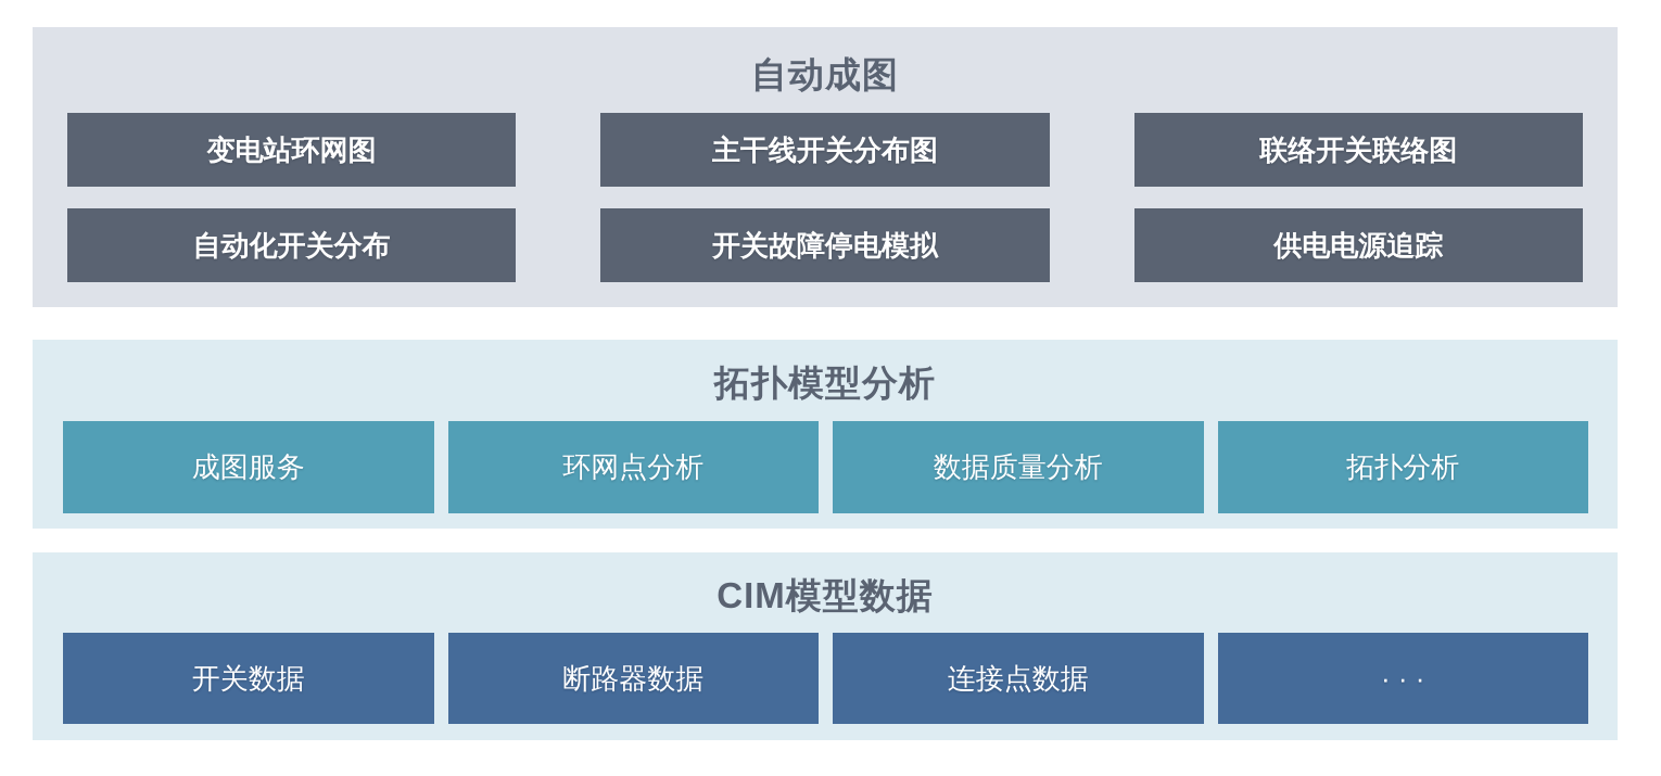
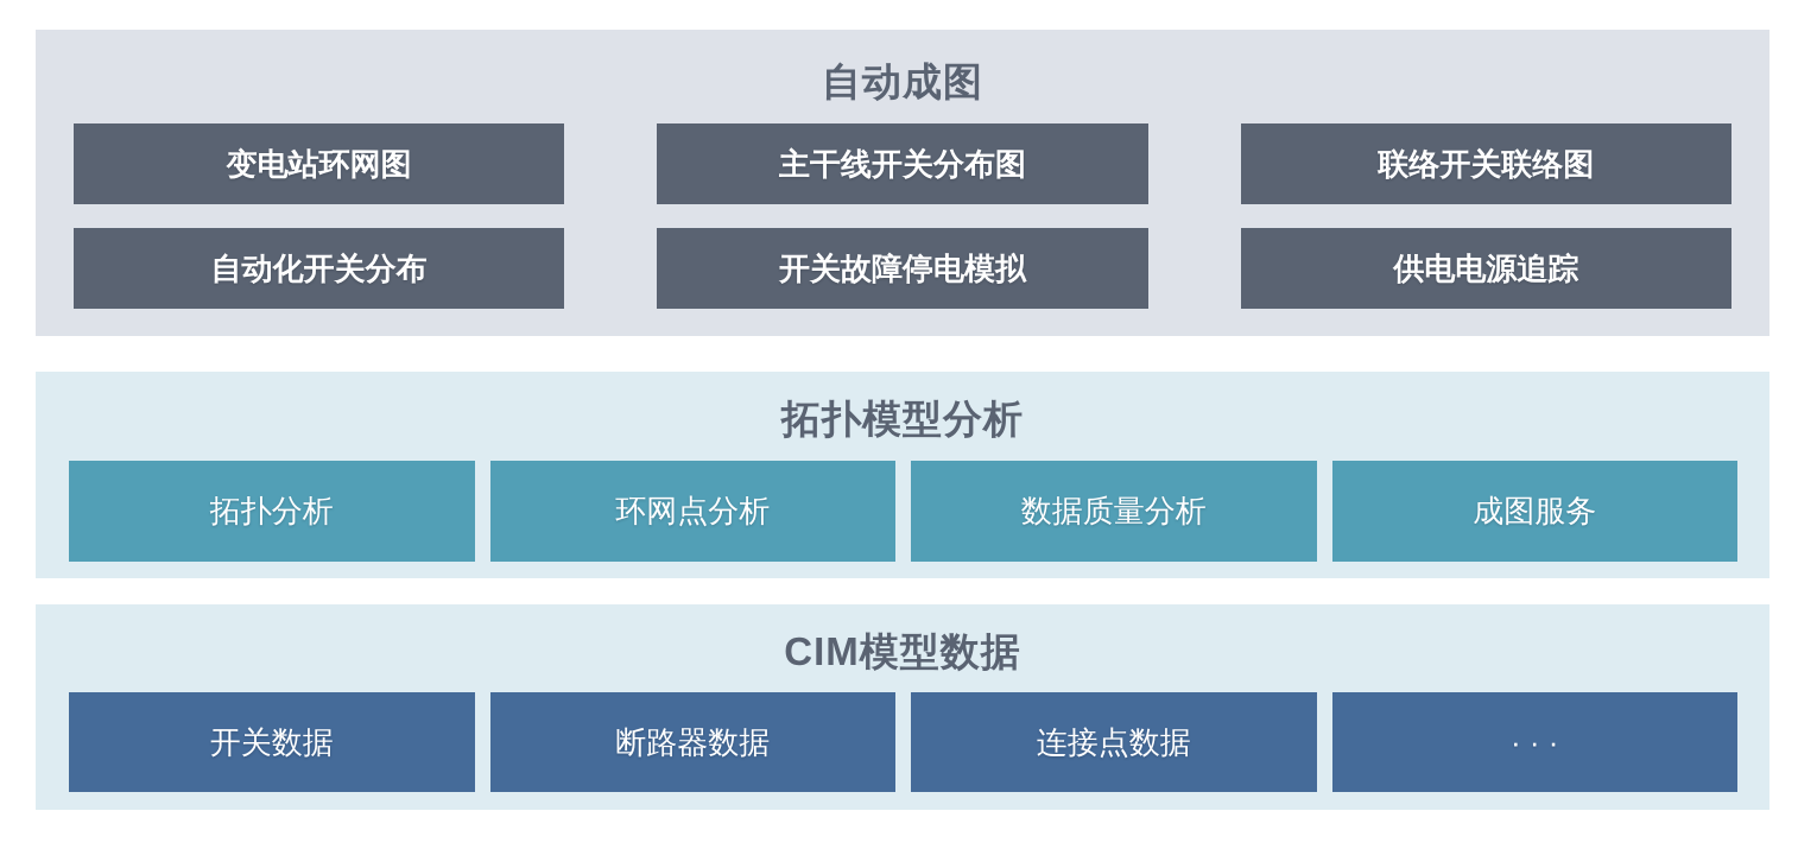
  自动成图
  变电站环网图
  主干线开关分布图
  联络开关联络图
  自动化开关分布
  开关故障停电模拟
  供电电源追踪
  拓扑模型分析
- 成图服务
+ 拓扑分析
  环网点分析
  数据质量分析
- 拓扑分析
+ 成图服务
  CIM模型数据
  开关数据
  断路器数据
  连接点数据
  · · ·
